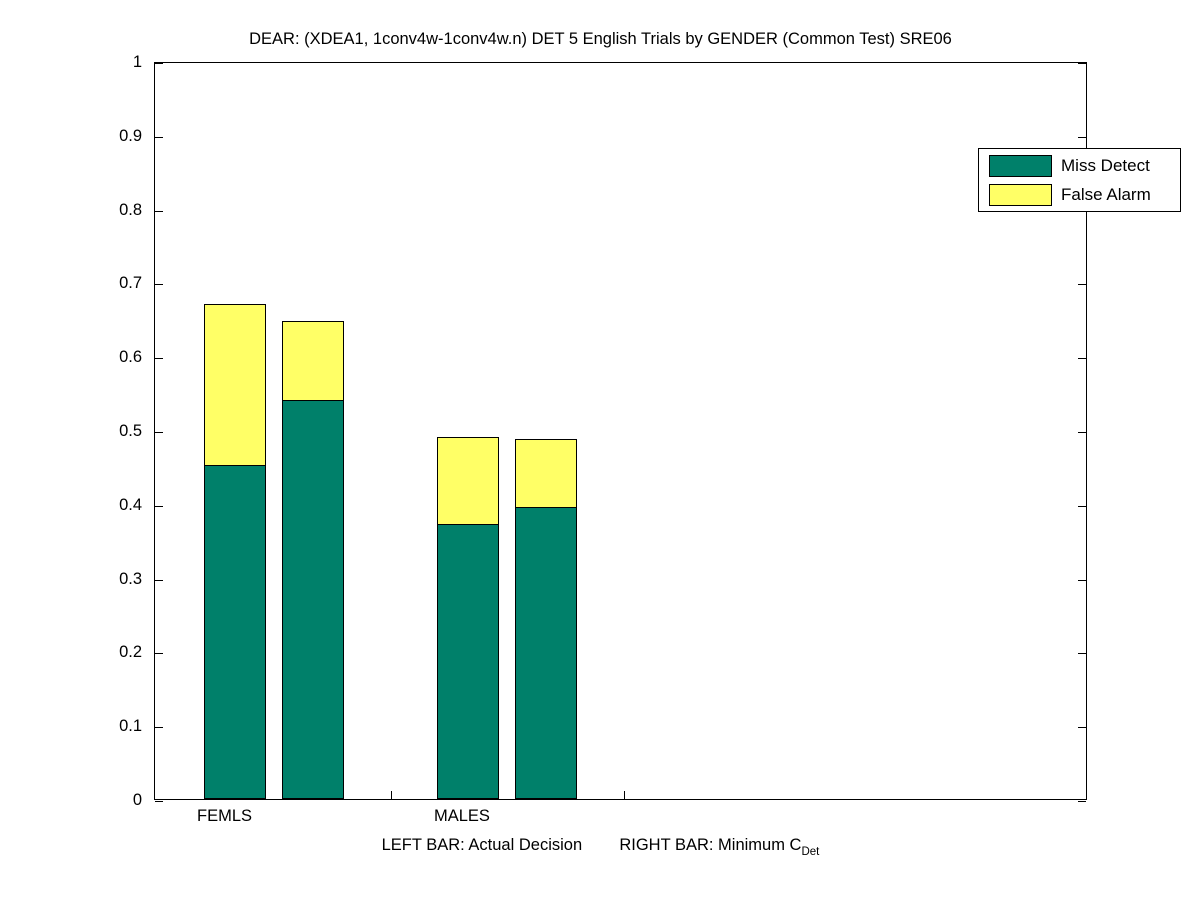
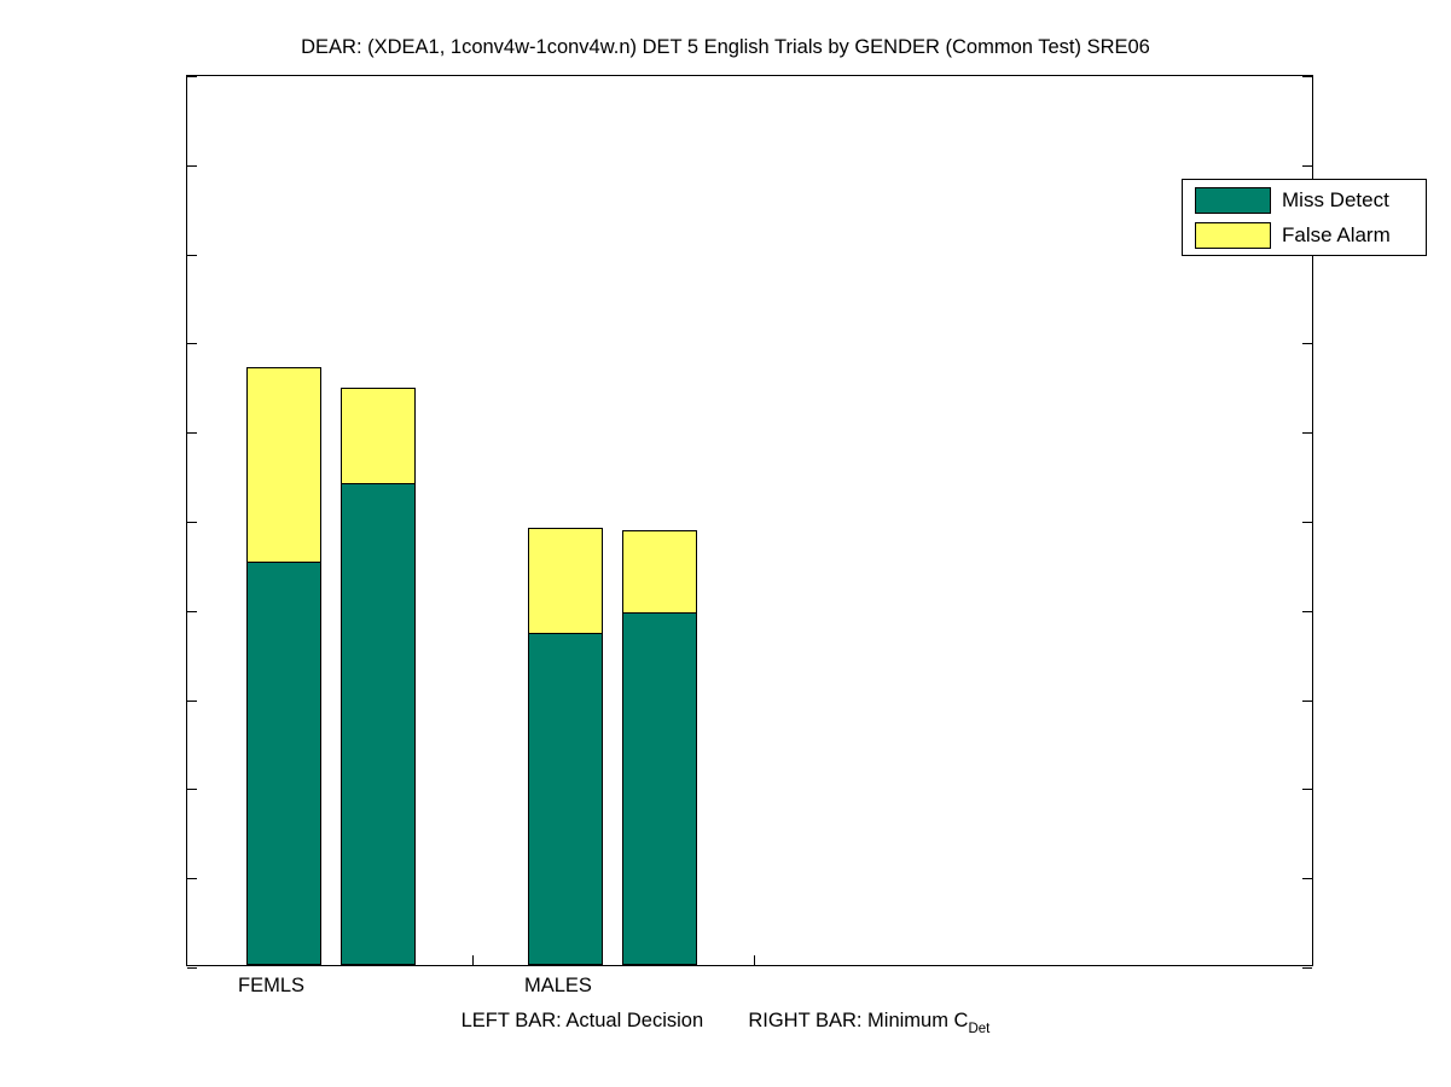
  DEAR: (XDEA1, 1conv4w-1conv4w.n) DET 5 English Trials by GENDER (Common Test) SRE06
- 0
- 0.1
- 0.2
- 0.3
- 0.4
- 0.5
- 0.6
- 0.7
- 0.8
- 0.9
- 1
  Miss Detect
  False Alarm
  FEMLS
  MALES
  LEFT BAR: Actual Decision RIGHT BAR: Minimum CDet
